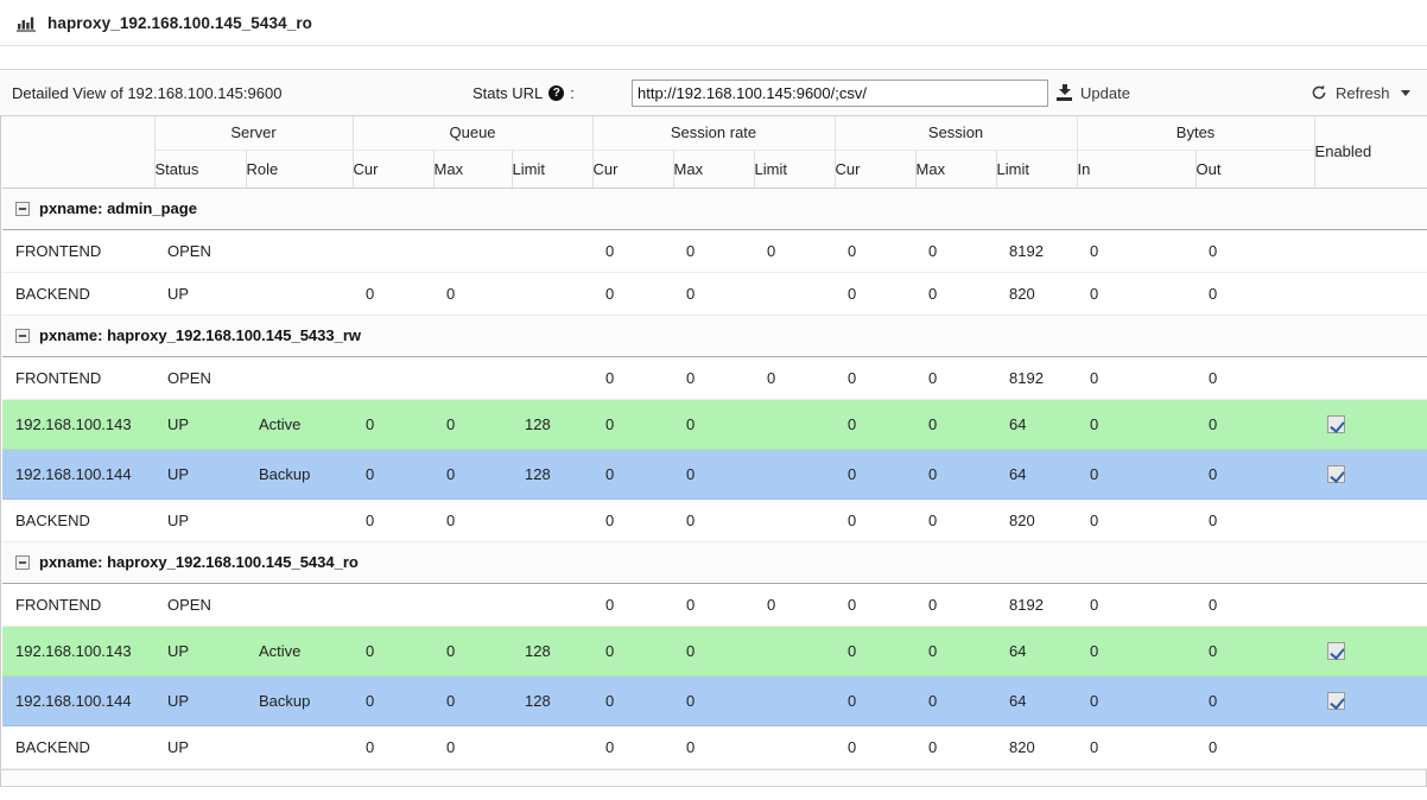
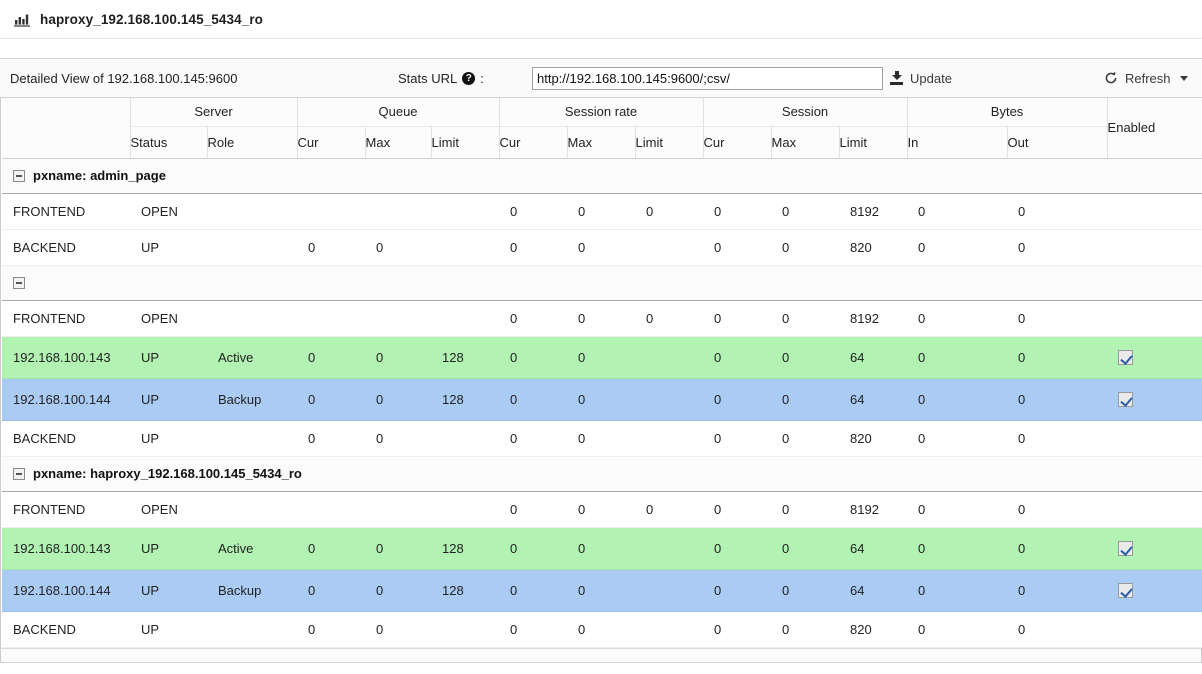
  haproxy_192.168.100.145_5434_ro
  Detailed View of 192.168.100.145:9600
  Stats URL
  ?
  :
  http://192.168.100.145:9600/;csv/
  Update
  Refresh
  	Server	Queue	Session rate	Session	Bytes	Enabled
  Status	Role	Cur	Max	Limit	Cur	Max	Limit	Cur	Max	Limit	In	Out
  pxname: admin_page
  FRONTEND	OPEN					0	0	0	0	0	8192	0	0
  BACKEND	UP		0	0		0	0		0	0	820	0	0
- pxname: haproxy_192.168.100.145_5433_rw
  FRONTEND	OPEN					0	0	0	0	0	8192	0	0
  192.168.100.143	UP	Active	0	0	128	0	0		0	0	64	0	0
  192.168.100.144	UP	Backup	0	0	128	0	0		0	0	64	0	0
  BACKEND	UP		0	0		0	0		0	0	820	0	0
  pxname: haproxy_192.168.100.145_5434_ro
  FRONTEND	OPEN					0	0	0	0	0	8192	0	0
  192.168.100.143	UP	Active	0	0	128	0	0		0	0	64	0	0
  192.168.100.144	UP	Backup	0	0	128	0	0		0	0	64	0	0
  BACKEND	UP		0	0		0	0		0	0	820	0	0
